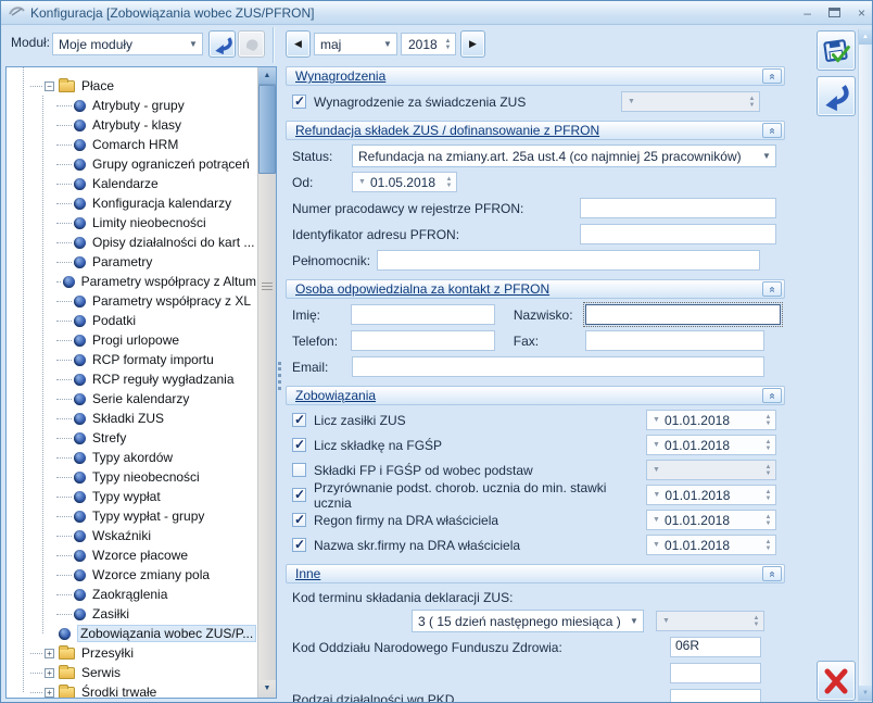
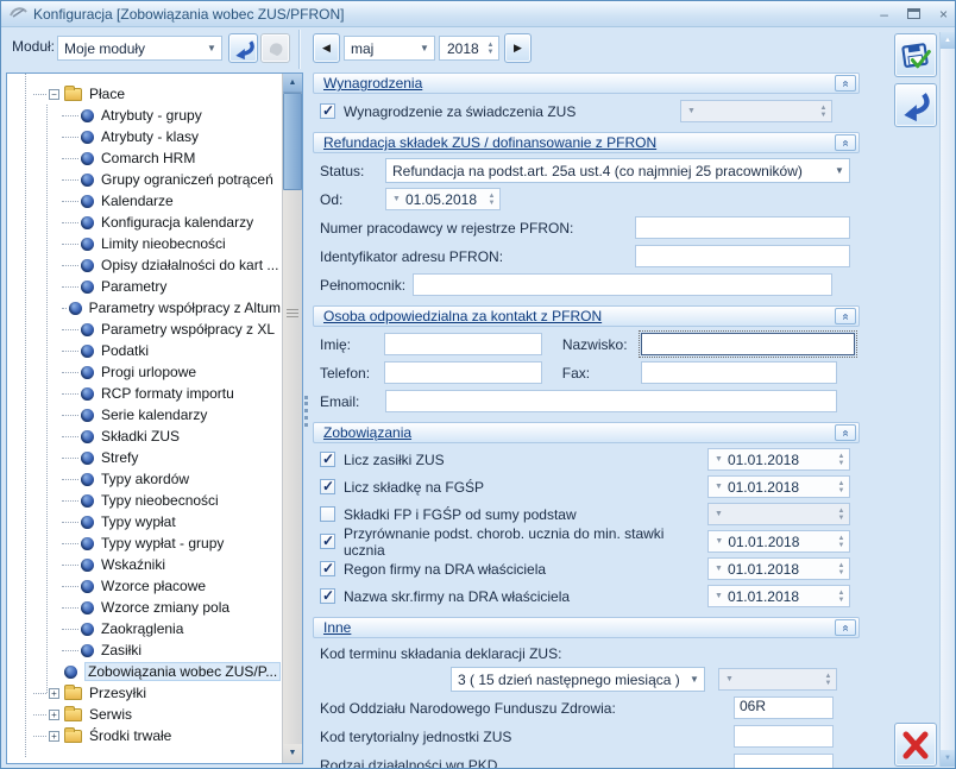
  Konfiguracja [Zobowiązania wobec ZUS/PFRON]
  –
  ×
  Moduł:
  Moje moduły
  ▼
  ◀
  maj
  ▼
  2018
  ▶
  −
  Płace
  Atrybuty - grupy
  Atrybuty - klasy
  Comarch HRM
  Grupy ograniczeń potrąceń
  Kalendarze
  Konfiguracja kalendarzy
  Limity nieobecności
  Opisy działalności do kart ...
  Parametry
  Parametry współpracy z Altum
  Parametry współpracy z XL
  Podatki
  Progi urlopowe
  RCP formaty importu
- RCP reguły wygładzania
  Serie kalendarzy
  Składki ZUS
  Strefy
  Typy akordów
  Typy nieobecności
  Typy wypłat
  Typy wypłat - grupy
  Wskaźniki
  Wzorce płacowe
  Wzorce zmiany pola
  Zaokrąglenia
  Zasiłki
  Zobowiązania wobec ZUS/P...
  +
  Przesyłki
  +
  Serwis
  +
  Środki trwałe
  Wynagrodzenia
  Wynagrodzenie za świadczenia ZUS
  Refundacja składek ZUS / dofinansowanie z PFRON
  Status:
- Refundacja na zmiany.art. 25a ust.4 (co najmniej 25 pracowników)
+ Refundacja na podst.art. 25a ust.4 (co najmniej 25 pracowników)
  ▼
  Od:
  01.05.2018
  Numer pracodawcy w rejestrze PFRON:
  Identyfikator adresu PFRON:
  Pełnomocnik:
  Osoba odpowiedzialna za kontakt z PFRON
  Imię:
  Nazwisko:
  Telefon:
  Fax:
  Email:
  Zobowiązania
  Licz zasiłki ZUS
  01.01.2018
  Licz składkę na FGŚP
  01.01.2018
- Składki FP i FGŚP od wobec podstaw
+ Składki FP i FGŚP od sumy podstaw
  Przyrównanie podst. chorob. ucznia do min. stawki ucznia
  01.01.2018
  Regon firmy na DRA właściciela
  01.01.2018
  Nazwa skr.firmy na DRA właściciela
  01.01.2018
  Inne
  Kod terminu składania deklaracji ZUS:
  3 ( 15 dzień następnego miesiąca )
  ▼
  Kod Oddziału Narodowego Funduszu Zdrowia:
  06R
+ Kod terytorialny jednostki ZUS
  Rodzaj działalności wg PKD
